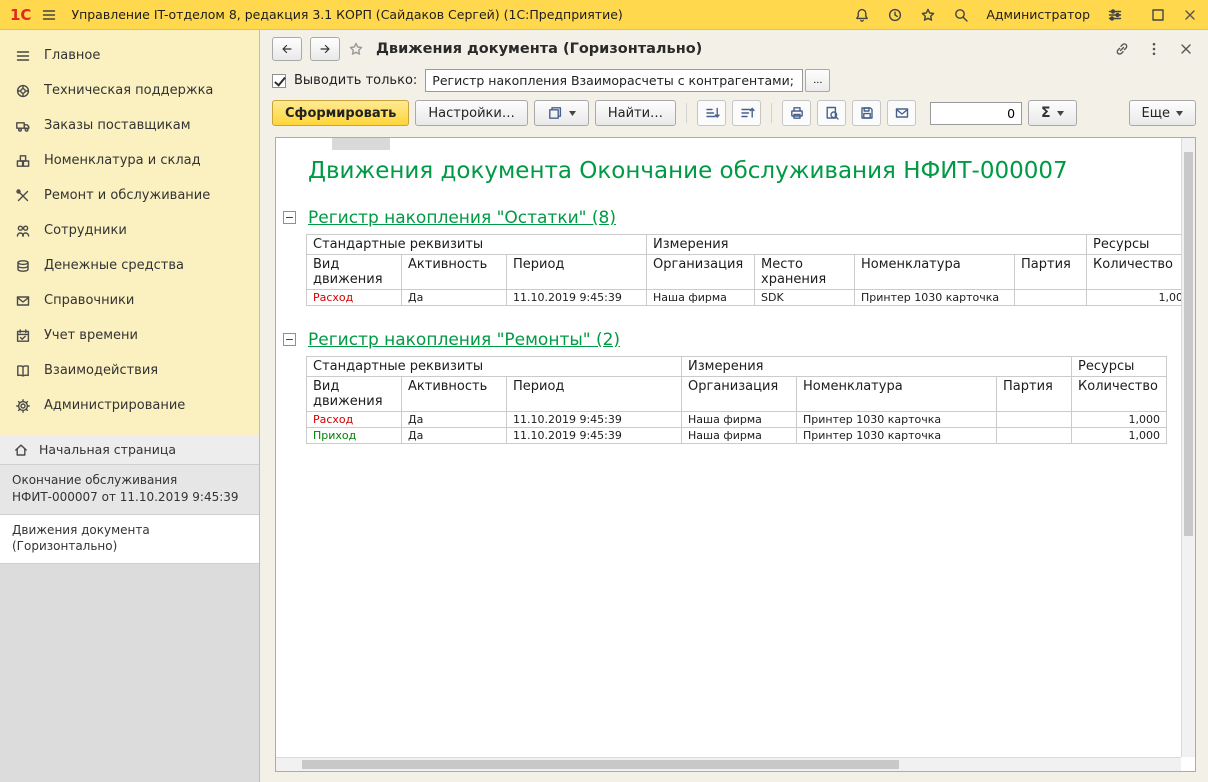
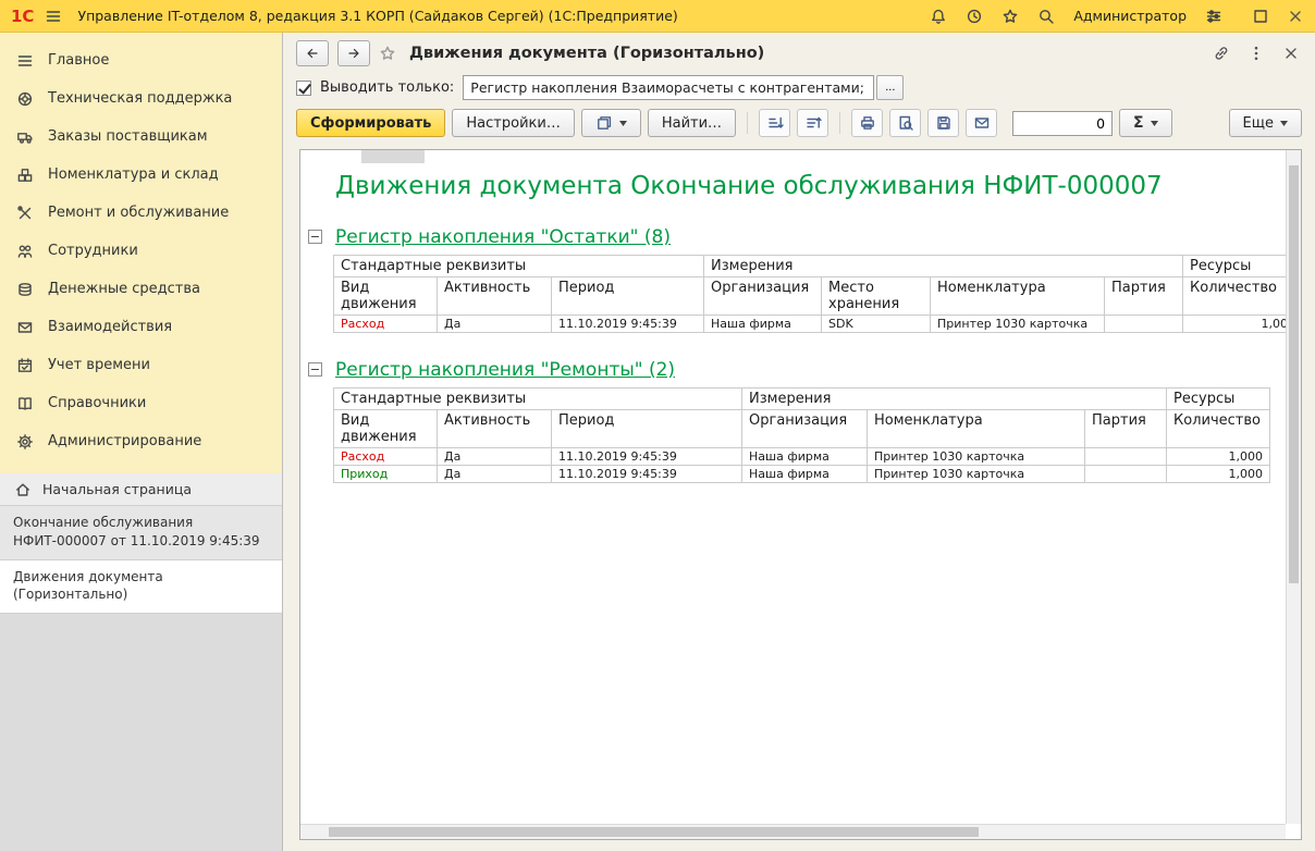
  1С
  Управление IT-отделом 8, редакция 3.1 КОРП (Сайдаков Сергей) (1С:Предприятие)
  Администратор
  Главное
  Техническая поддержка
  Заказы поставщикам
  Номенклатура и склад
  Ремонт и обслуживание
  Сотрудники
  Денежные средства
- Справочники
+ Взаимодействия
  Учет времени
- Взаимодействия
+ Справочники
  Администрирование
  Начальная страница
  Окончание обслуживания НФИТ-000007 от 11.10.2019 9:45:39
  Движения документа (Горизонтально)
  Движения документа (Горизонтально)
  Выводить только:
  Регистр накопления Взаиморасчеты с контрагентами;
  ...
  Сформировать
  Настройки…
  Найти…
  0
  Σ
  Еще
  Движения документа Окончание обслуживания НФИТ-000007
  −
  Регистр накопления "Остатки" (8)
  Стандартные реквизиты	Измерения	Ресурсы
  Вид движения	Активность	Период	Организация	Место хранения	Номенклатура	Партия	Количество
  Расход	Да	11.10.2019 9:45:39	Наша фирма	SDK	Принтер 1030 карточка		1,00
  −
  Регистр накопления "Ремонты" (2)
  Стандартные реквизиты	Измерения	Ресурсы
  Вид движения	Активность	Период	Организация	Номенклатура	Партия	Количество
  Расход	Да	11.10.2019 9:45:39	Наша фирма	Принтер 1030 карточка		1,000
  Приход	Да	11.10.2019 9:45:39	Наша фирма	Принтер 1030 карточка		1,000
